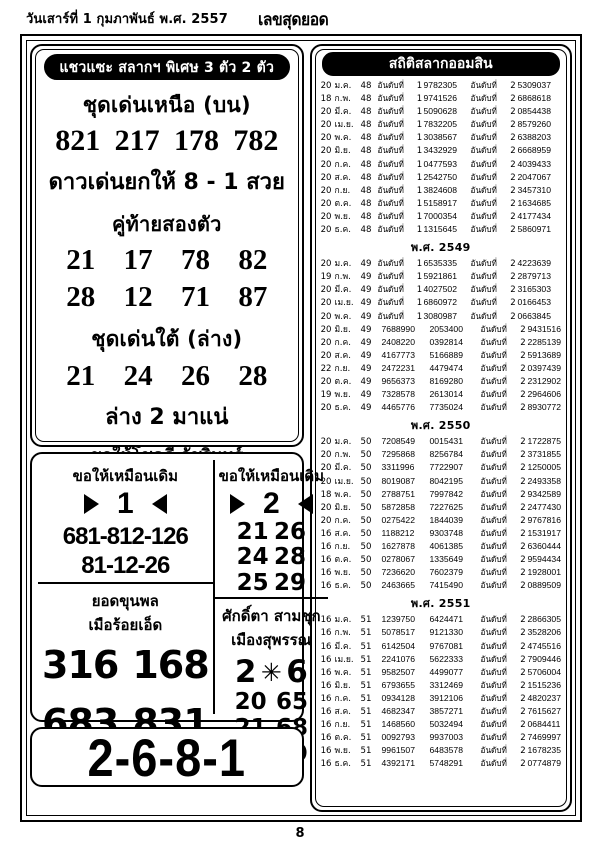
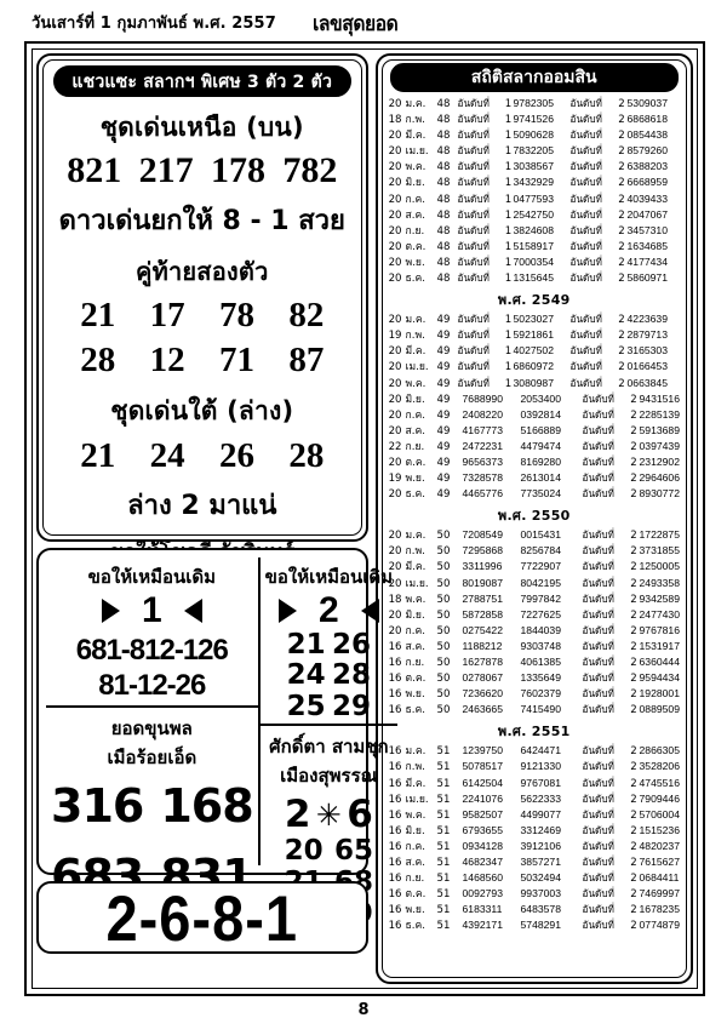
  วันเสาร์ที่ 1 กุมภาพันธ์ พ.ศ. 2557
  เลขสุดยอด
  แชวแซะ สลากฯ พิเศษ 3 ตัว 2 ตัว
  ชุดเด่นเหนือ (บน)
  821
  217
  178
  782
  ดาวเด่นยกให้ 8 - 1 สวย
  คู่ท้ายสองตัว
  21
  17
  78
  82
  28
  12
  71
  87
  ชุดเด่นใต้ (ล่าง)
  21
  24
  26
  28
  ล่าง 2 มาแน่
  ขอให้เหมือนเดิม
  1
  681-812-126
  81-12-26
  ยอดขุนพล
  เมือร้อยเอ็ด
  316
  168
  683
  831
  ขอให้เหมือนเดิม
  2
  21
  26
  24
  28
  25
  29
  ศักดิ์ตา สามชุก
  เมืองสุพรรณ
  2
  ✳
  6
  20
  65
  2-6-8-1
  สถิติสลากออมสิน
  20
  ม.ค.
  48
  อันดับที่
  1
  9782305
  อันดับที่
  2
  5309037
  18
  ก.พ.
  48
  อันดับที่
  1
  9741526
  อันดับที่
  2
  6868618
  20
  มี.ค.
  48
  อันดับที่
  1
  5090628
  อันดับที่
  2
  0854438
  20
  เม.ย.
  48
  อันดับที่
  1
  7832205
  อันดับที่
  2
  8579260
  20
  พ.ค.
  48
  อันดับที่
  1
  3038567
  อันดับที่
  2
  6388203
  20
  มิ.ย.
  48
  อันดับที่
  1
  3432929
  อันดับที่
  2
  6668959
  20
  ก.ค.
  48
  อันดับที่
  1
  0477593
  อันดับที่
  2
  4039433
  20
  ส.ค.
  48
  อันดับที่
  1
  2542750
  อันดับที่
  2
  2047067
  20
  ก.ย.
  48
  อันดับที่
  1
  3824608
  อันดับที่
  2
  3457310
  20
  ต.ค.
  48
  อันดับที่
  1
  5158917
  อันดับที่
  2
  1634685
  20
  พ.ย.
  48
  อันดับที่
  1
  7000354
  อันดับที่
  2
  4177434
  20
  ธ.ค.
  48
  อันดับที่
  1
  1315645
  อันดับที่
  2
  5860971
  พ.ศ. 2549
  20
  ม.ค.
  49
  อันดับที่
  1
- 6535335
+ 5023027
  อันดับที่
  2
  4223639
  19
  ก.พ.
  49
  อันดับที่
  1
  5921861
  อันดับที่
  2
  2879713
  20
  มี.ค.
  49
  อันดับที่
  1
  4027502
  อันดับที่
  2
  3165303
  20
  เม.ย.
  49
  อันดับที่
  1
  6860972
  อันดับที่
  2
  0166453
  20
  พ.ค.
  49
  อันดับที่
  1
  3080987
  อันดับที่
  2
  0663845
  20
  มิ.ย.
  49
  7688990
  2053400
  อันดับที่
  2
  9431516
  20
  ก.ค.
  49
  2408220
  0392814
  อันดับที่
  2
  2285139
  20
  ส.ค.
  49
  4167773
  5166889
  อันดับที่
  2
  5913689
  22
  ก.ย.
  49
  2472231
  4479474
  อันดับที่
  2
  0397439
  20
  ต.ค.
  49
  9656373
  8169280
  อันดับที่
  2
  2312902
  19
  พ.ย.
  49
  7328578
  2613014
  อันดับที่
  2
  2964606
  20
  ธ.ค.
  49
  4465776
  7735024
  อันดับที่
  2
  8930772
  พ.ศ. 2550
  20
  ม.ค.
  50
  7208549
  0015431
  อันดับที่
  2
  1722875
  20
  ก.พ.
  50
  7295868
  8256784
  อันดับที่
  2
  3731855
  20
  มี.ค.
  50
  3311996
  7722907
  อันดับที่
  2
  1250005
  20
  เม.ย.
  50
  8019087
  8042195
  อันดับที่
  2
  2493358
  18
  พ.ค.
  50
  2788751
  7997842
  อันดับที่
  2
  9342589
  20
  มิ.ย.
  50
  5872858
  7227625
  อันดับที่
  2
  2477430
  20
  ก.ค.
  50
  0275422
  1844039
  อันดับที่
  2
  9767816
  16
  ส.ค.
  50
  1188212
  9303748
  อันดับที่
  2
  1531917
  16
  ก.ย.
  50
  1627878
  4061385
  อันดับที่
  2
  6360444
  16
  ต.ค.
  50
  0278067
  1335649
  อันดับที่
  2
  9594434
  16
  พ.ย.
  50
  7236620
  7602379
  อันดับที่
  2
  1928001
  16
  ธ.ค.
  50
  2463665
  7415490
  อันดับที่
  2
  0889509
  พ.ศ. 2551
  16
  ม.ค.
  51
  1239750
  6424471
  อันดับที่
  2
  2866305
  16
  ก.พ.
  51
  5078517
  9121330
  อันดับที่
  2
  3528206
  16
  มี.ค.
  51
  6142504
  9767081
  อันดับที่
  2
  4745516
  16
  เม.ย.
  51
  2241076
  5622333
  อันดับที่
  2
  7909446
  16
  พ.ค.
  51
  9582507
  4499077
  อันดับที่
  2
  5706004
  16
  มิ.ย.
  51
  6793655
  3312469
  อันดับที่
  2
  1515236
  16
  ก.ค.
  51
  0934128
  3912106
  อันดับที่
  2
  4820237
  16
  ส.ค.
  51
  4682347
  3857271
  อันดับที่
  2
  7615627
  16
  ก.ย.
  51
  1468560
  5032494
  อันดับที่
  2
  0684411
  16
  ต.ค.
  51
  0092793
  9937003
  อันดับที่
  2
  7469997
  16
  พ.ย.
  51
- 9961507
+ 6183311
  6483578
  อันดับที่
  2
  1678235
  16
  ธ.ค.
  51
  4392171
  5748291
  อันดับที่
  2
  0774879
  8
